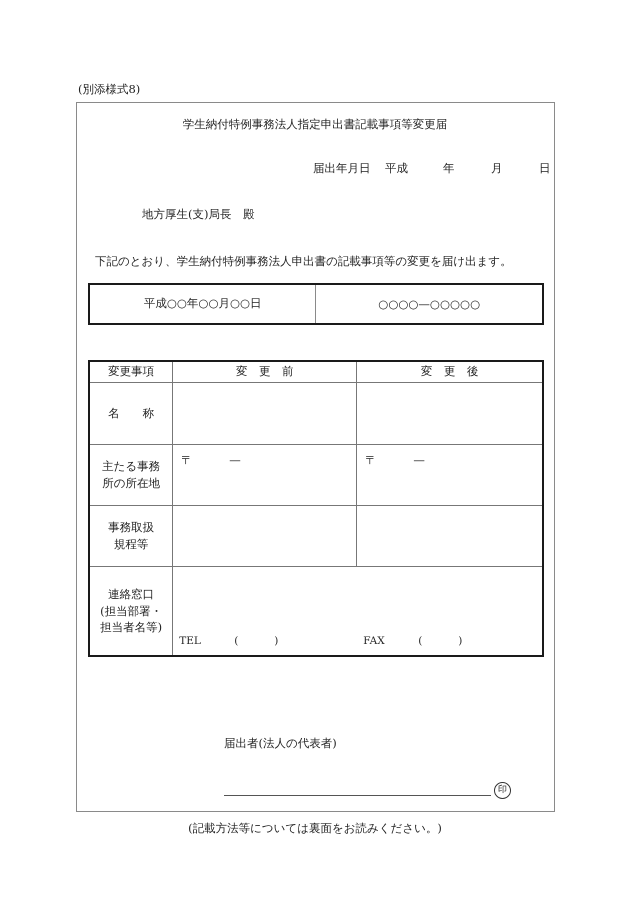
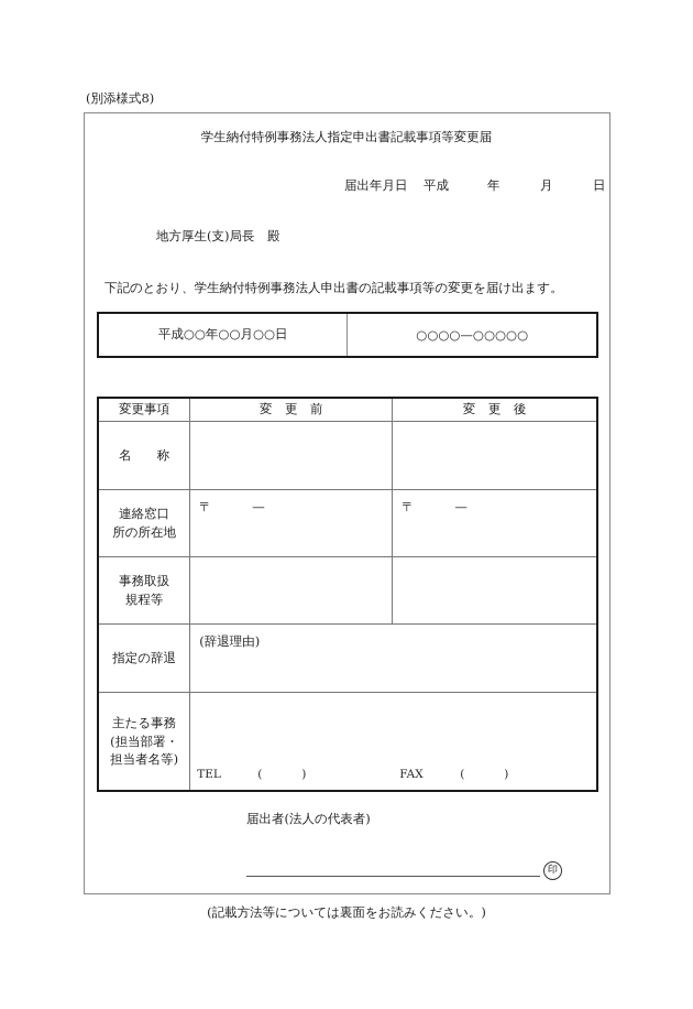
  (別添様式8)
  学生納付特例事務法人指定申出書記載事項等変更届
  届出年月日
  平成
  年
  月
  日
  地方厚生(支)局長 殿
  下記のとおり、学生納付特例事務法人申出書の記載事項等の変更を届け出ます。
  平成○○年○○月○○日	○○○○—○○○○○
  変更事項	変 更 前	変 更 後
  名 称
- 主たる事務 所の所在地	〒 —	〒 —
+ 連絡窓口 所の所在地	〒 —	〒 —
  事務取扱 規程等
+ 指定の辞退	(辞退理由)
- 連絡窓口 (担当部署・ 担当者名等)	TEL ( ) FAX ( )
+ 主たる事務 (担当部署・ 担当者名等)	TEL ( ) FAX ( )
  届出者(法人の代表者)
  印
  (記載方法等については裏面をお読みください。)
